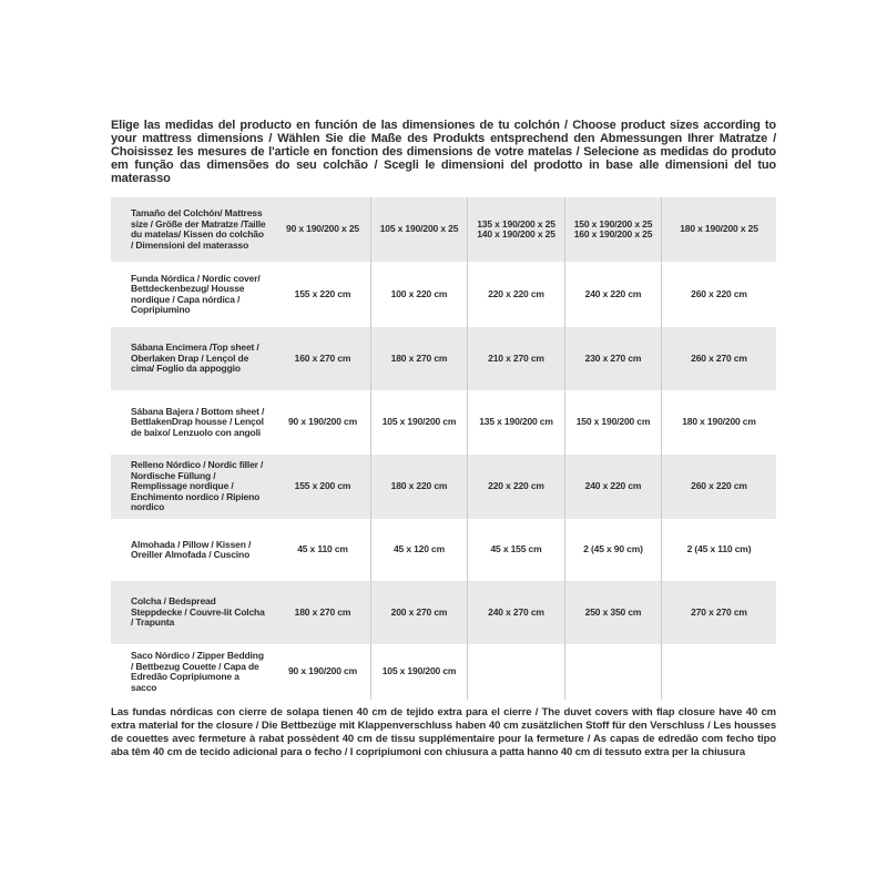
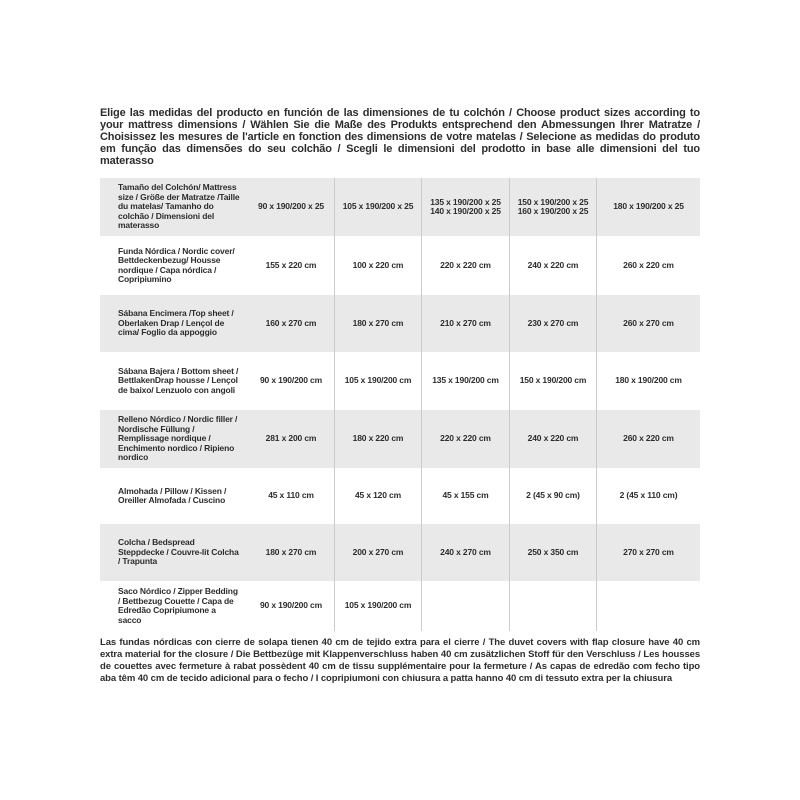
  Elige las medidas del producto en función de las dimensiones de tu colchón / Choose product sizes according to your mattress dimensions / Wählen Sie die Maße des Produkts entsprechend den Abmessungen Ihrer Matratze / Choisissez les mesures de l'article en fonction des dimensions de votre matelas / Selecione as medidas do produto em função das dimensões do seu colchão / Scegli le dimensioni del prodotto in base alle dimensioni del tuo materasso
- Tamaño del Colchón/ Mattress size / Größe der Matratze /Taille du matelas/ Kissen do colchão / Dimensioni del materasso
+ Tamaño del Colchón/ Mattress size / Größe der Matratze /Taille du matelas/ Tamanho do colchão / Dimensioni del materasso
  90 x 190/200 x 25
  105 x 190/200 x 25
  135 x 190/200 x 25
  140 x 190/200 x 25
  150 x 190/200 x 25
  160 x 190/200 x 25
  180 x 190/200 x 25
  Funda Nórdica / Nordic cover/ Bettdeckenbezug/ Housse nordique / Capa nórdica / Copripiumino
  155 x 220 cm
  100 x 220 cm
  220 x 220 cm
  240 x 220 cm
  260 x 220 cm
  Sábana Encimera /Top sheet / Oberlaken Drap / Lençol de cima/ Foglio da appoggio
  160 x 270 cm
  180 x 270 cm
  210 x 270 cm
  230 x 270 cm
  260 x 270 cm
  Sábana Bajera / Bottom sheet / BettlakenDrap housse / Lençol de baixo/ Lenzuolo con angoli
  90 x 190/200 cm
  105 x 190/200 cm
  135 x 190/200 cm
  150 x 190/200 cm
  180 x 190/200 cm
  Relleno Nórdico / Nordic filler / Nordische Füllung / Remplissage nordique / Enchimento nordico / Ripieno nordico
- 155 x 200 cm
+ 281 x 200 cm
  180 x 220 cm
  220 x 220 cm
  240 x 220 cm
  260 x 220 cm
  Almohada / Pillow / Kissen / Oreiller Almofada / Cuscino
  45 x 110 cm
  45 x 120 cm
  45 x 155 cm
  2 (45 x 90 cm)
  2 (45 x 110 cm)
  Colcha / Bedspread Steppdecke / Couvre-lit Colcha / Trapunta
  180 x 270 cm
  200 x 270 cm
  240 x 270 cm
  250 x 350 cm
  270 x 270 cm
  Saco Nórdico / Zipper Bedding / Bettbezug Couette / Capa de Edredão Copripiumone a sacco
  90 x 190/200 cm
  105 x 190/200 cm
  Las fundas nórdicas con cierre de solapa tienen 40 cm de tejido extra para el cierre / The duvet covers with flap closure have 40 cm extra material for the closure / Die Bettbezüge mit Klappenverschluss haben 40 cm zusätzlichen Stoff für den Verschluss / Les housses de couettes avec fermeture à rabat possèdent 40 cm de tissu supplémentaire pour la fermeture / As capas de edredão com fecho tipo aba têm 40 cm de tecido adicional para o fecho / I copripiumoni con chiusura a patta hanno 40 cm di tessuto extra per la chiusura
